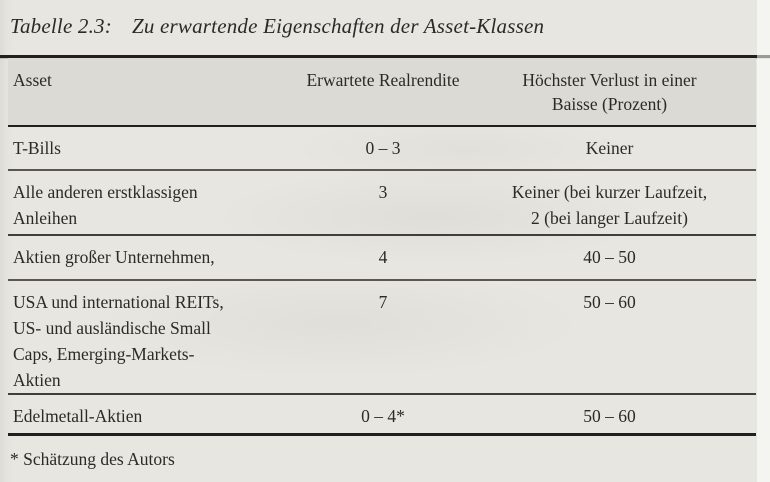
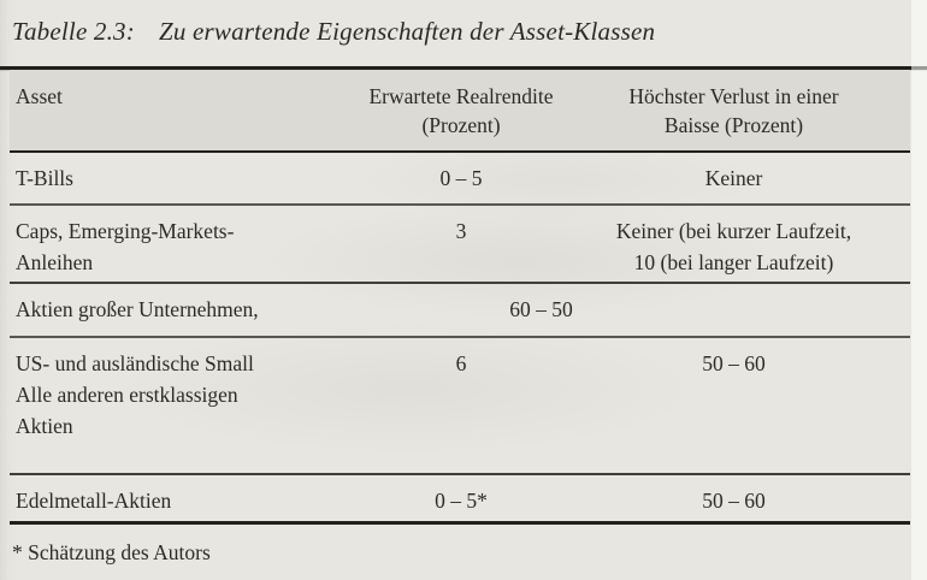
  Tabelle 2.3: Zu erwartende Eigenschaften der Asset-Klassen
  Asset
  Erwartete Realrendite
+ (Prozent)
  Höchster Verlust in einer
  Baisse (Prozent)
  T-Bills
- 0 – 3
+ 0 – 5
  Keiner
- Alle anderen erstklassigen
+ Caps, Emerging-Markets-
  Anleihen
  3
  Keiner (bei kurzer Laufzeit,
- 2 (bei langer Laufzeit)
+ 10 (bei langer Laufzeit)
  Aktien großer Unternehmen,
- 4
- 40 – 50
+ 60 – 50
- USA und international REITs,
  US- und ausländische Small
- Caps, Emerging-Markets-
+ Alle anderen erstklassigen
  Aktien
- 7
+ 6
  50 – 60
  Edelmetall-Aktien
- 0 – 4*
+ 0 – 5*
  50 – 60
  * Schätzung des Autors
